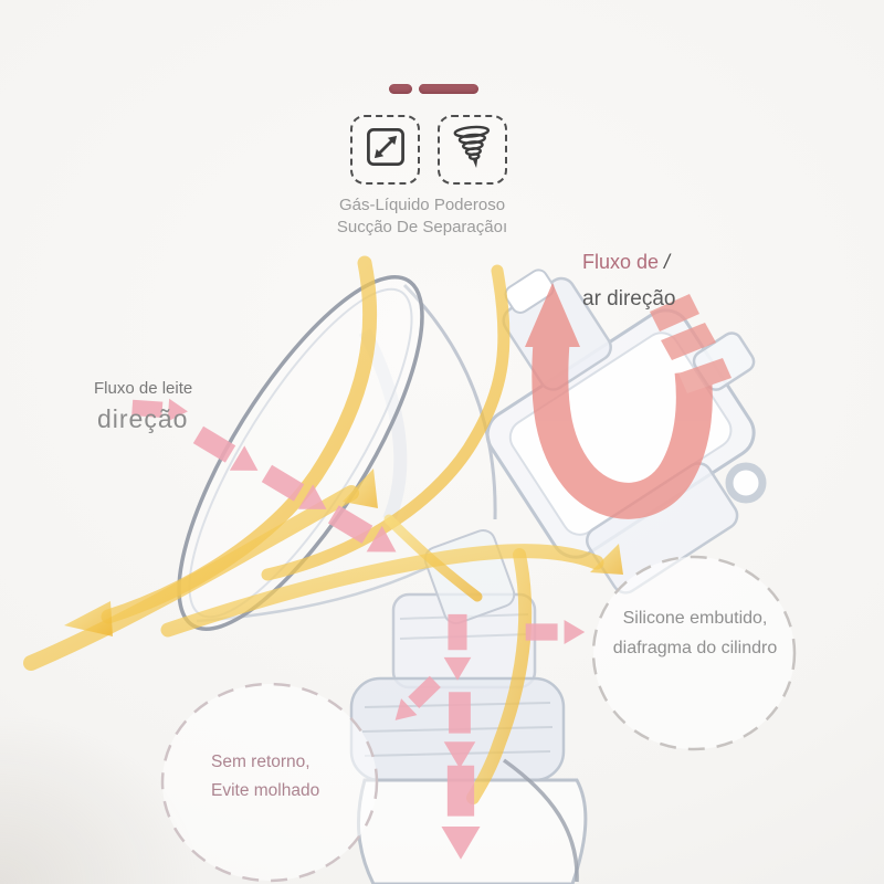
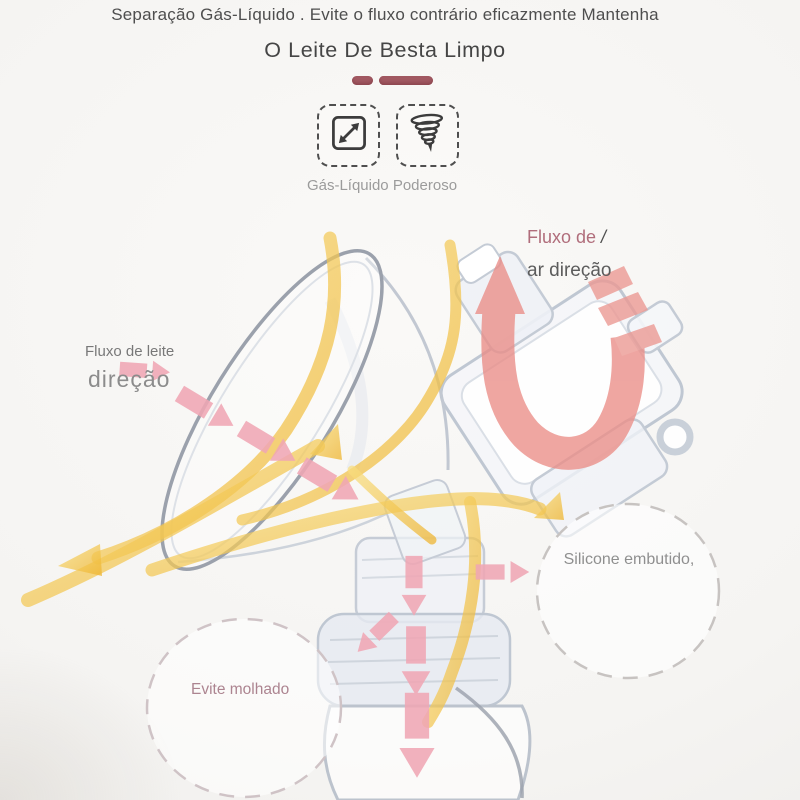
+ Separação Gás-Líquido . Evite o fluxo contrário eficazmente Mantenha
+ O Leite De Besta Limpo
  Gás-Líquido Poderoso
- Sucção De Separaçãoı
  Fluxo de /
  ar direção
  Fluxo de leite
  direção
  Silicone embutido,
- diafragma do cilindro
- Sem retorno,
  Evite molhado
